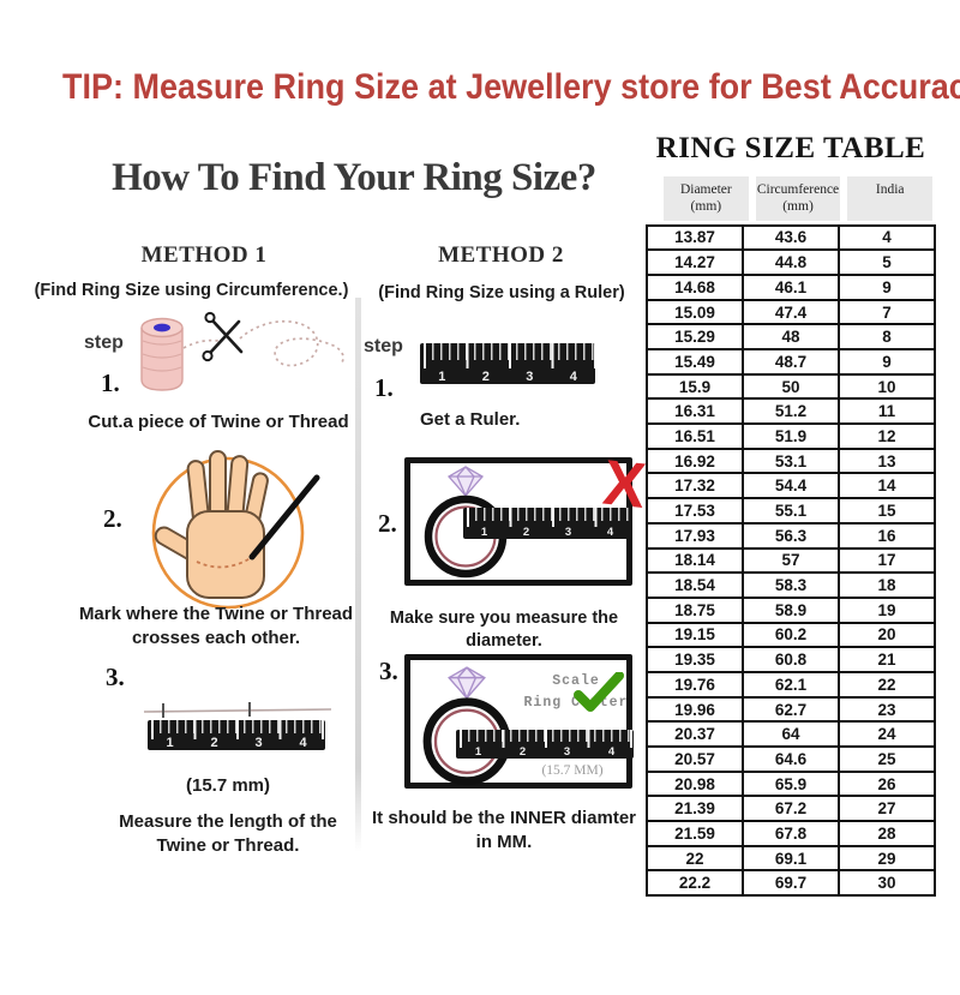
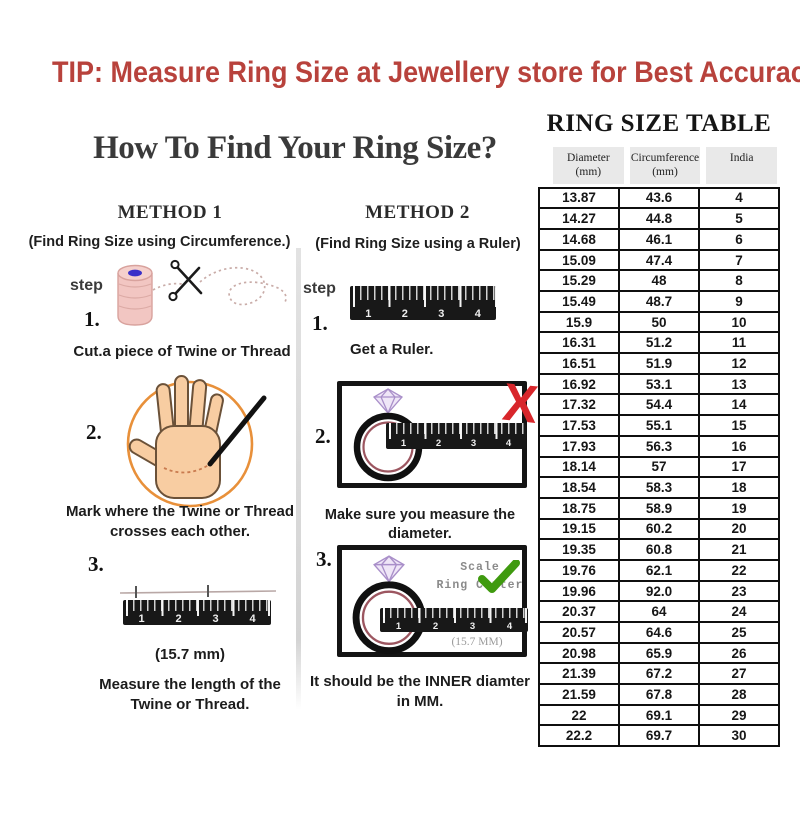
  TIP: Measure Ring Size at Jewellery store for Best Accurac
  How To Find Your Ring Size?
  METHOD 1
  METHOD 2
  (Find Ring Size using Circumference.)
  (Find Ring Size using a Ruler)
  step
  1.
  Cut.a piece of Twine or Thread
  2.
  Mark where the Twine or Thread
  crosses each other.
  3.
  1
  2
  3
  4
  (15.7 mm)
  Measure the length of the
  Twine or Thread.
  step
  1.
  1
  2
  3
  4
  Get a Ruler.
  2.
  1
  2
  3
  4
  Make sure you measure the diameter.
  3.
  Scale
  Ring Cter
  1
  2
  3
  4
  (15.7 MM)
  It should be the INNER diamter
  in MM.
  RING SIZE TABLE
  Diameter
  (mm)
  Circumference
  (mm)
  India
  13.87	43.6	4
  14.27	44.8	5
- 14.68	46.1	9
+ 14.68	46.1	6
  15.09	47.4	7
  15.29	48	8
  15.49	48.7	9
  15.9	50	10
  16.31	51.2	11
  16.51	51.9	12
  16.92	53.1	13
  17.32	54.4	14
  17.53	55.1	15
  17.93	56.3	16
  18.14	57	17
  18.54	58.3	18
  18.75	58.9	19
  19.15	60.2	20
  19.35	60.8	21
  19.76	62.1	22
- 19.96	62.7	23
+ 19.96	92.0	23
  20.37	64	24
  20.57	64.6	25
  20.98	65.9	26
  21.39	67.2	27
  21.59	67.8	28
  22	69.1	29
  22.2	69.7	30
